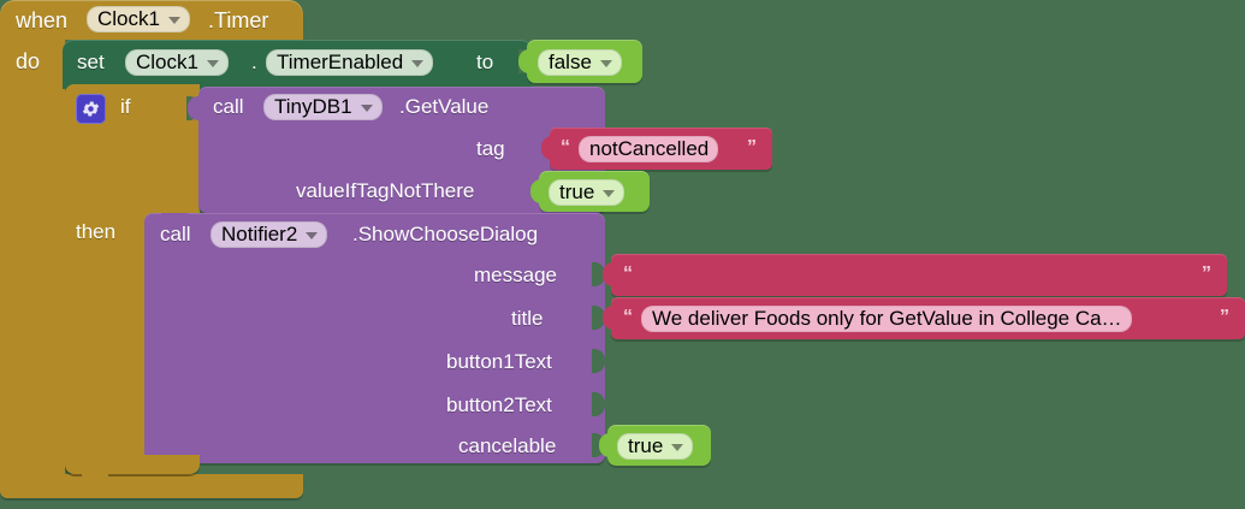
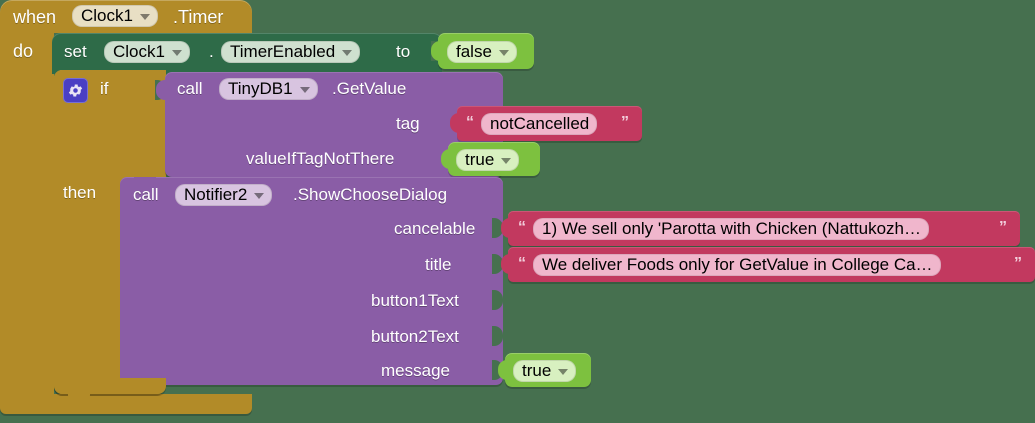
  when
  Clock1
  .Timer
  do
  set
  Clock1
  .
  TimerEnabled
  to
  false
  if
  then
  call
  TinyDB1
  .GetValue
  tag
  “
  notCancelled
  ”
  valueIfTagNotThere
  true
  call
  Notifier2
  .ShowChooseDialog
- message
+ cancelable
  “
+ 1) We sell only 'Parotta with Chicken (Nattukozh…
  ”
  title
  “
  We deliver Foods only for GetValue in College Ca…
  ”
  button1Text
  button2Text
- cancelable
+ message
  true
